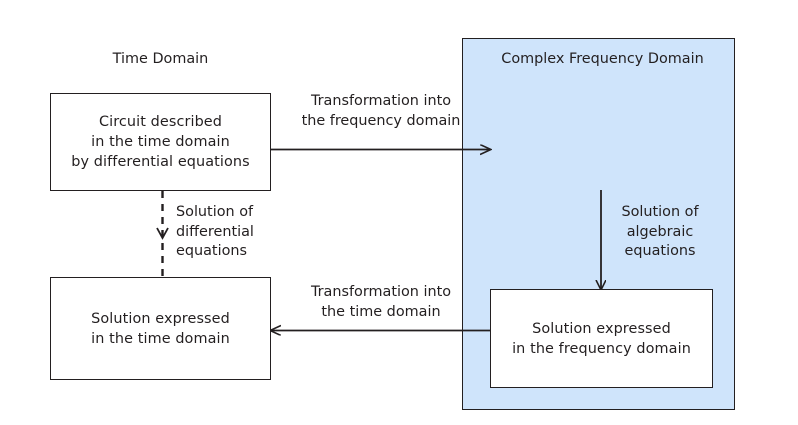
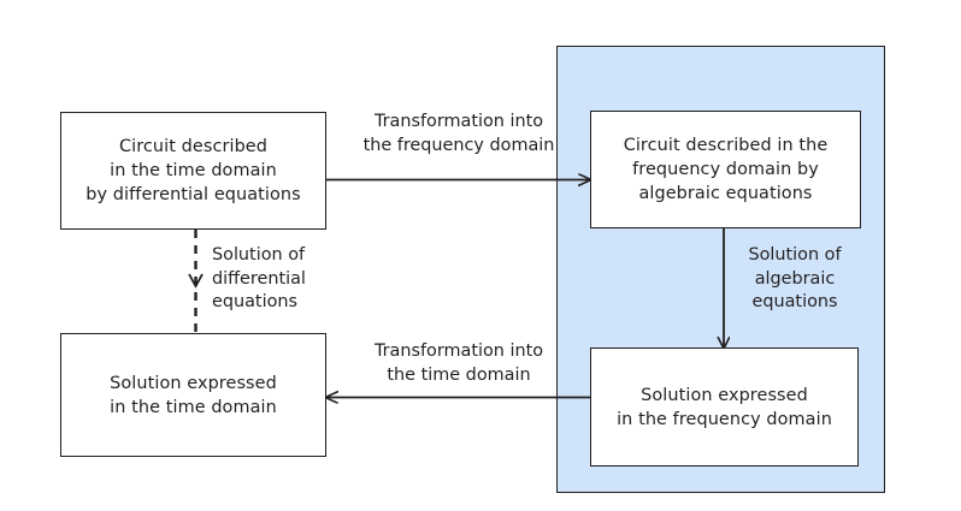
- Time Domain
- Complex Frequency Domain
  Circuit described
  in the time domain
  by differential equations
+ Circuit described in the
+ frequency domain by
+ algebraic equations
  Solution expressed
  in the time domain
  Solution expressed
  in the frequency domain
  Transformation into
  the frequency domain
  Solution of
  differential
  equations
  Solution of
  algebraic
  equations
  Transformation into
  the time domain
